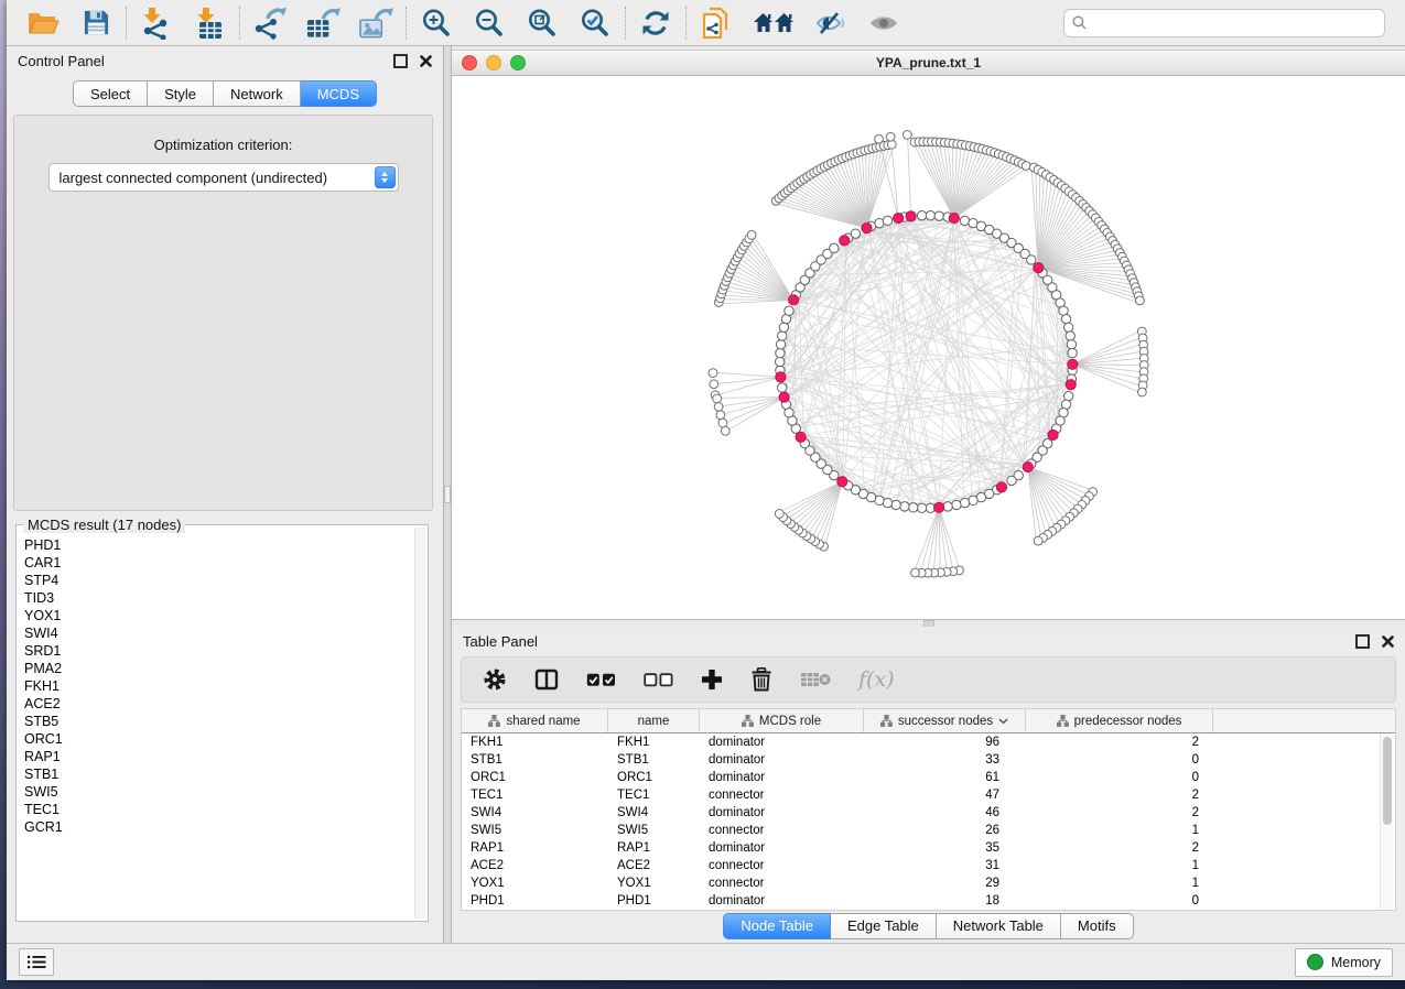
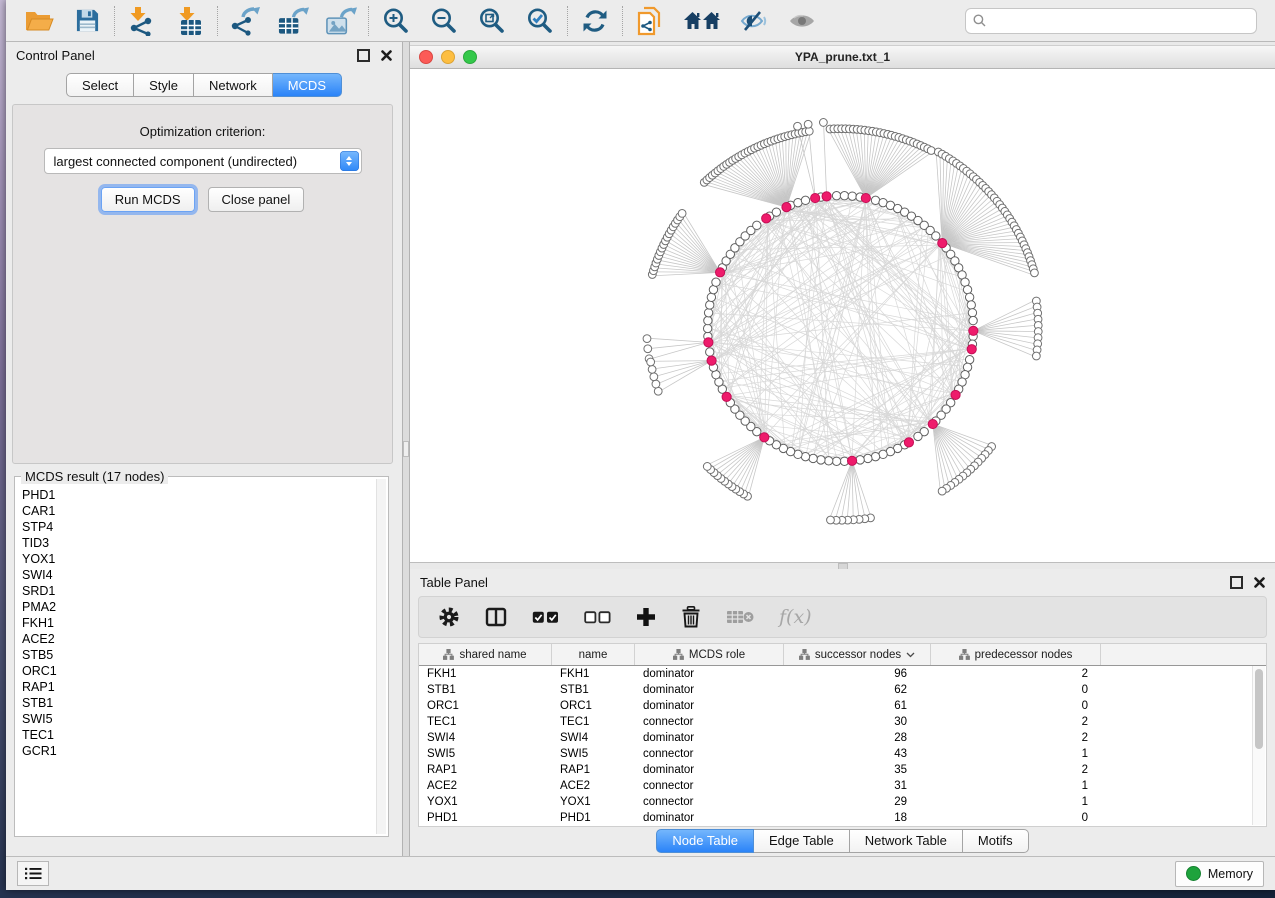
  Control Panel
  Select
  Style
  Network
  MCDS
  Optimization criterion:
  largest connected component (undirected)
+ Run MCDS
+ Close panel
  MCDS result (17 nodes)
  PHD1
  CAR1
  STP4
  TID3
  YOX1
  SWI4
  SRD1
  PMA2
  FKH1
  ACE2
  STB5
  ORC1
  RAP1
  STB1
  SWI5
  TEC1
  GCR1
  YPA_prune.txt_1
  Table Panel
  f(x)
  shared name
  name
  MCDS role
  successor nodes
  predecessor nodes
  FKH1
  FKH1
  dominator
  96
  2
  STB1
  STB1
  dominator
- 33
+ 62
  0
  ORC1
  ORC1
  dominator
  61
  0
  TEC1
  TEC1
  connector
- 47
+ 30
  2
  SWI4
  SWI4
  dominator
- 46
+ 28
  2
  SWI5
  SWI5
  connector
- 26
+ 43
  1
  RAP1
  RAP1
  dominator
  35
  2
  ACE2
  ACE2
  connector
  31
  1
  YOX1
  YOX1
  connector
  29
  1
  PHD1
  PHD1
  dominator
  18
  0
  Node Table
  Edge Table
  Network Table
  Motifs
  Memory
